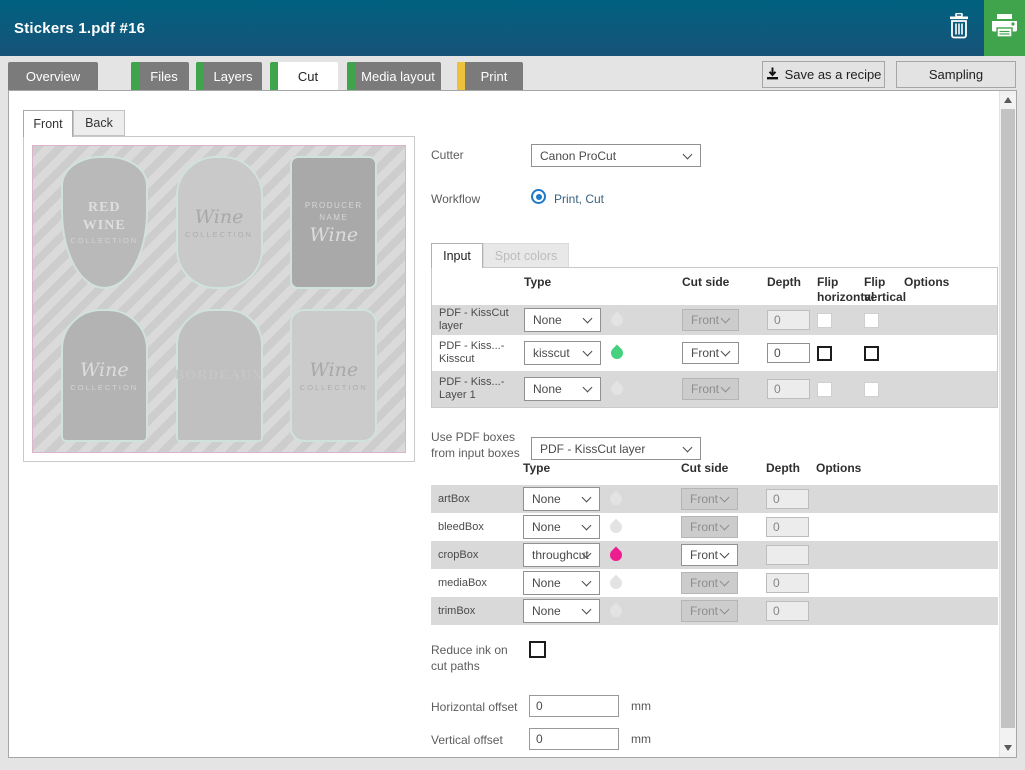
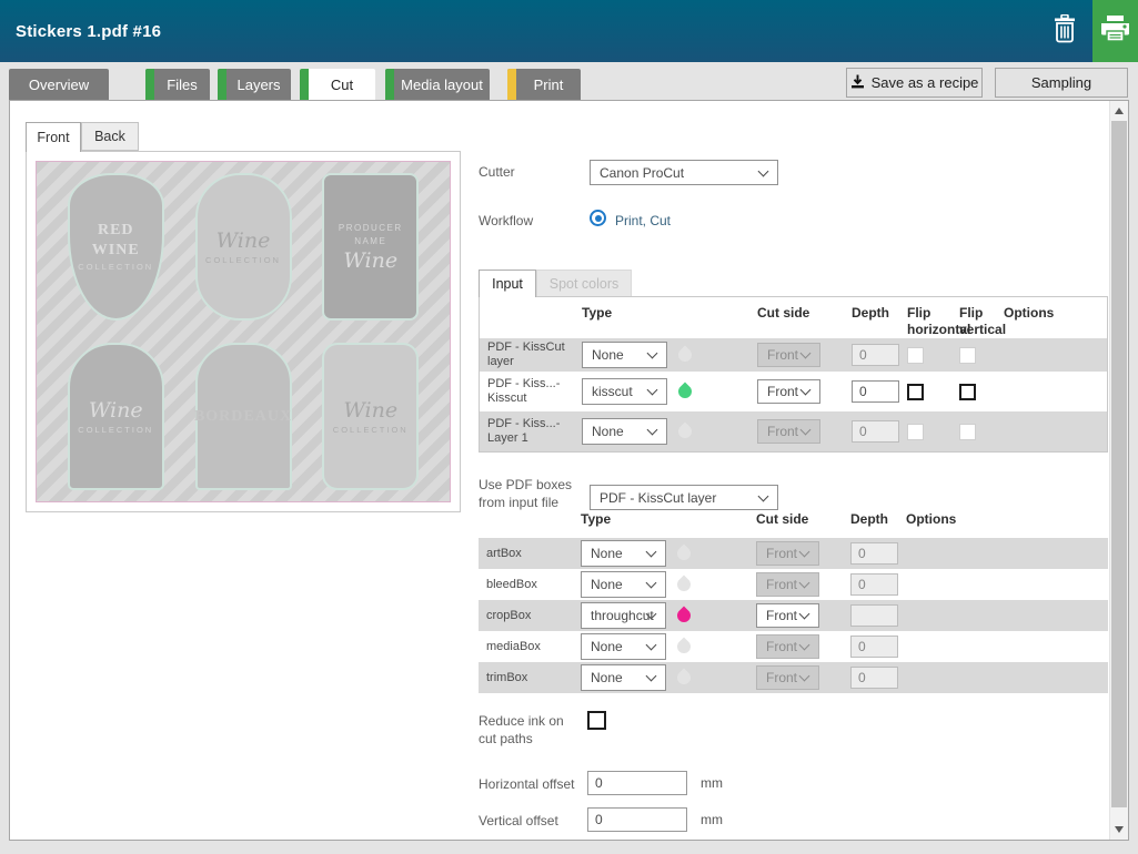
  Stickers 1.pdf #16
  Overview
  Files
  Layers
  Cut
  Media layout
  Print
  Save as a recipe
  Sampling
  Front
  Back
  RED
  WINE
  COLLECTION
  Wine
  COLLECTION
  PRODUCER
  NAME
  Wine
  Wine
  COLLECTION
  BORDEAUX
  Wine
  COLLECTION
  Cutter
  Canon ProCut
  Workflow
  Print, Cut
  Input
  Spot colors
  Type
  Cut side
  Depth
  Flip
  horizontal
  Flip
  vertical
  Options
  PDF - KissCut layer
  None
  Front
  0
  PDF - Kiss...- Kisscut
  kisscut
  Front
  0
  PDF - Kiss...- Layer 1
  None
  Front
  0
- Use PDF boxes from input boxes
+ Use PDF boxes from input file
  PDF - KissCut layer
  Type
  Cut side
  Depth
  Options
  artBox
  None
  Front
  0
  bleedBox
  None
  Front
  0
  cropBox
  throughcut
  Front
  mediaBox
  None
  Front
  0
  trimBox
  None
  Front
  0
  Reduce ink on cut paths
  Horizontal offset
  0
  mm
  Vertical offset
  0
  mm
